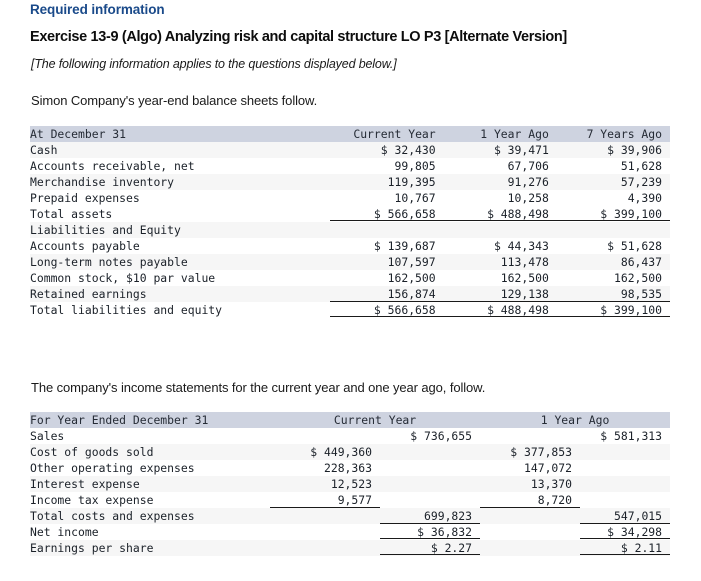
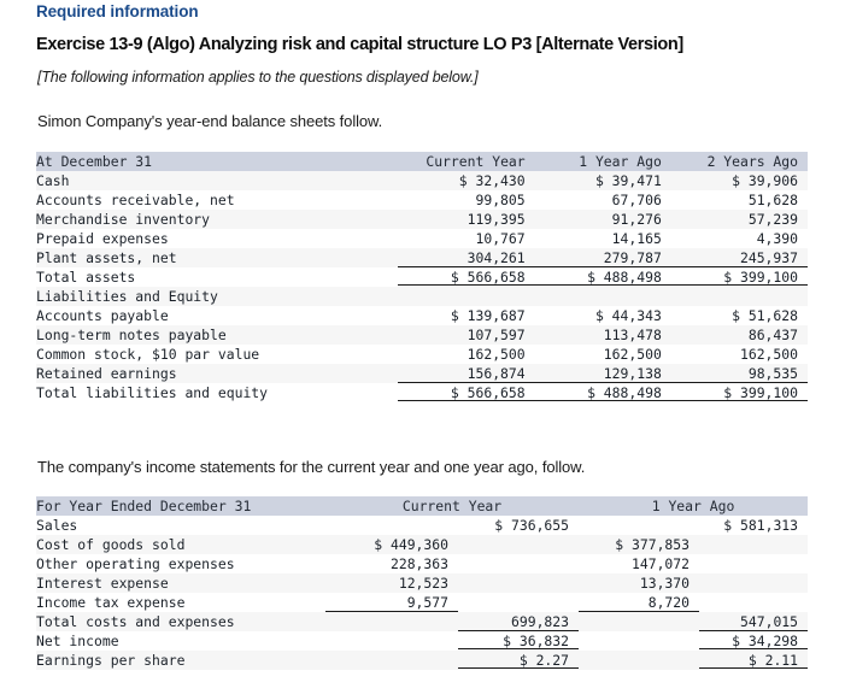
  Required information
  Exercise 13-9 (Algo) Analyzing risk and capital structure LO P3 [Alternate Version]
  [The following information applies to the questions displayed below.]
  Simon Company's year-end balance sheets follow.
- At December 31	Current Year	1 Year Ago	7 Years Ago
+ At December 31	Current Year	1 Year Ago	2 Years Ago
  Cash	$ 32,430	$ 39,471	$ 39,906
  Accounts receivable, net	99,805	67,706	51,628
  Merchandise inventory	119,395	91,276	57,239
- Prepaid expenses	10,767	10,258	4,390
+ Prepaid expenses	10,767	14,165	4,390
+ Plant assets, net	304,261	279,787	245,937
  Total assets	$ 566,658	$ 488,498	$ 399,100
  Liabilities and Equity
  Accounts payable	$ 139,687	$ 44,343	$ 51,628
  Long-term notes payable	107,597	113,478	86,437
  Common stock, $10 par value	162,500	162,500	162,500
  Retained earnings	156,874	129,138	98,535
  Total liabilities and equity	$ 566,658	$ 488,498	$ 399,100
  The company's income statements for the current year and one year ago, follow.
  For Year Ended December 31	Current Year	1 Year Ago
  Sales		$ 736,655		$ 581,313
  Cost of goods sold	$ 449,360		$ 377,853
  Other operating expenses	228,363		147,072
  Interest expense	12,523		13,370
  Income tax expense	9,577		8,720
  Total costs and expenses		699,823		547,015
  Net income		$ 36,832		$ 34,298
  Earnings per share		$ 2.27		$ 2.11
